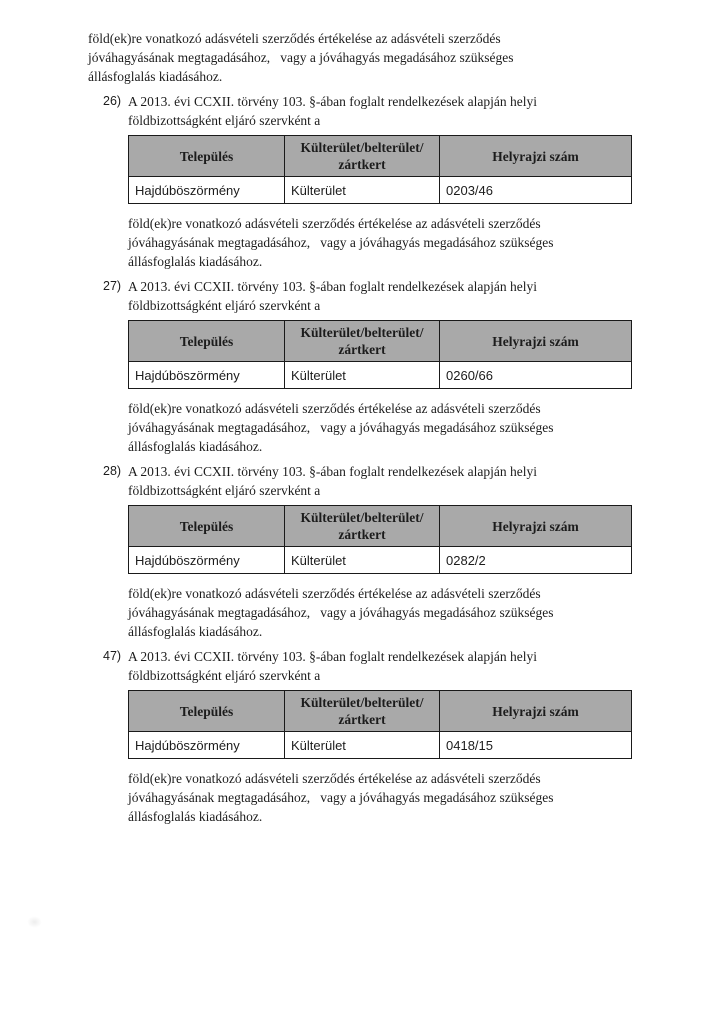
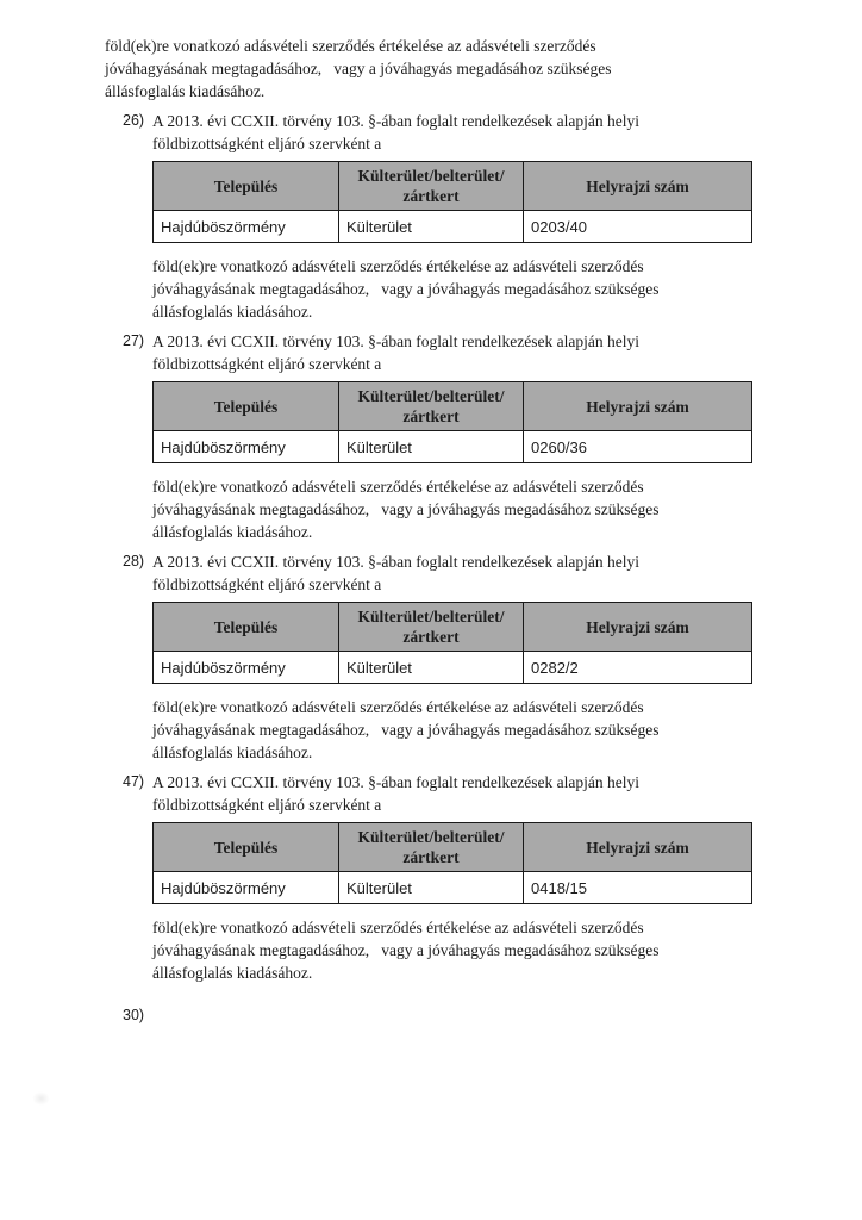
  föld(ek)re vonatkozó adásvételi szerződés értékelése az adásvételi szerződés
  jóváhagyásának megtagadásához, vagy a jóváhagyás megadásához szükséges
  állásfoglalás kiadásához.
  26)
  A 2013. évi CCXII. törvény 103. §-ában foglalt rendelkezések alapján helyi
  földbizottságként eljáró szervként a
  Település	Külterület/belterület/ zártkert	Helyrajzi szám
- Hajdúböszörmény	Külterület	0203/46
+ Hajdúböszörmény	Külterület	0203/40
  föld(ek)re vonatkozó adásvételi szerződés értékelése az adásvételi szerződés
  jóváhagyásának megtagadásához, vagy a jóváhagyás megadásához szükséges
  állásfoglalás kiadásához.
  27)
  A 2013. évi CCXII. törvény 103. §-ában foglalt rendelkezések alapján helyi
  földbizottságként eljáró szervként a
  Település	Külterület/belterület/ zártkert	Helyrajzi szám
- Hajdúböszörmény	Külterület	0260/66
+ Hajdúböszörmény	Külterület	0260/36
  föld(ek)re vonatkozó adásvételi szerződés értékelése az adásvételi szerződés
  jóváhagyásának megtagadásához, vagy a jóváhagyás megadásához szükséges
  állásfoglalás kiadásához.
  28)
  A 2013. évi CCXII. törvény 103. §-ában foglalt rendelkezések alapján helyi
  földbizottságként eljáró szervként a
  Település	Külterület/belterület/ zártkert	Helyrajzi szám
  Hajdúböszörmény	Külterület	0282/2
  föld(ek)re vonatkozó adásvételi szerződés értékelése az adásvételi szerződés
  jóváhagyásának megtagadásához, vagy a jóváhagyás megadásához szükséges
  állásfoglalás kiadásához.
  47)
  A 2013. évi CCXII. törvény 103. §-ában foglalt rendelkezések alapján helyi
  földbizottságként eljáró szervként a
  Település	Külterület/belterület/ zártkert	Helyrajzi szám
  Hajdúböszörmény	Külterület	0418/15
  föld(ek)re vonatkozó adásvételi szerződés értékelése az adásvételi szerződés
  jóváhagyásának megtagadásához, vagy a jóváhagyás megadásához szükséges
  állásfoglalás kiadásához.
+ 30)
